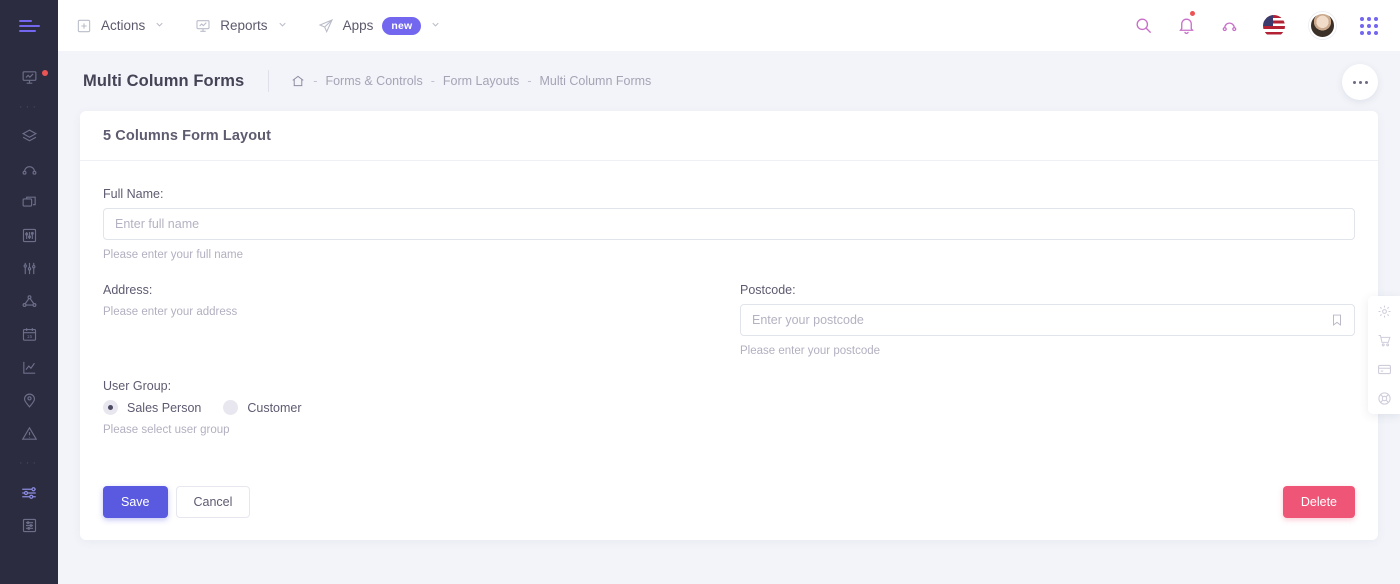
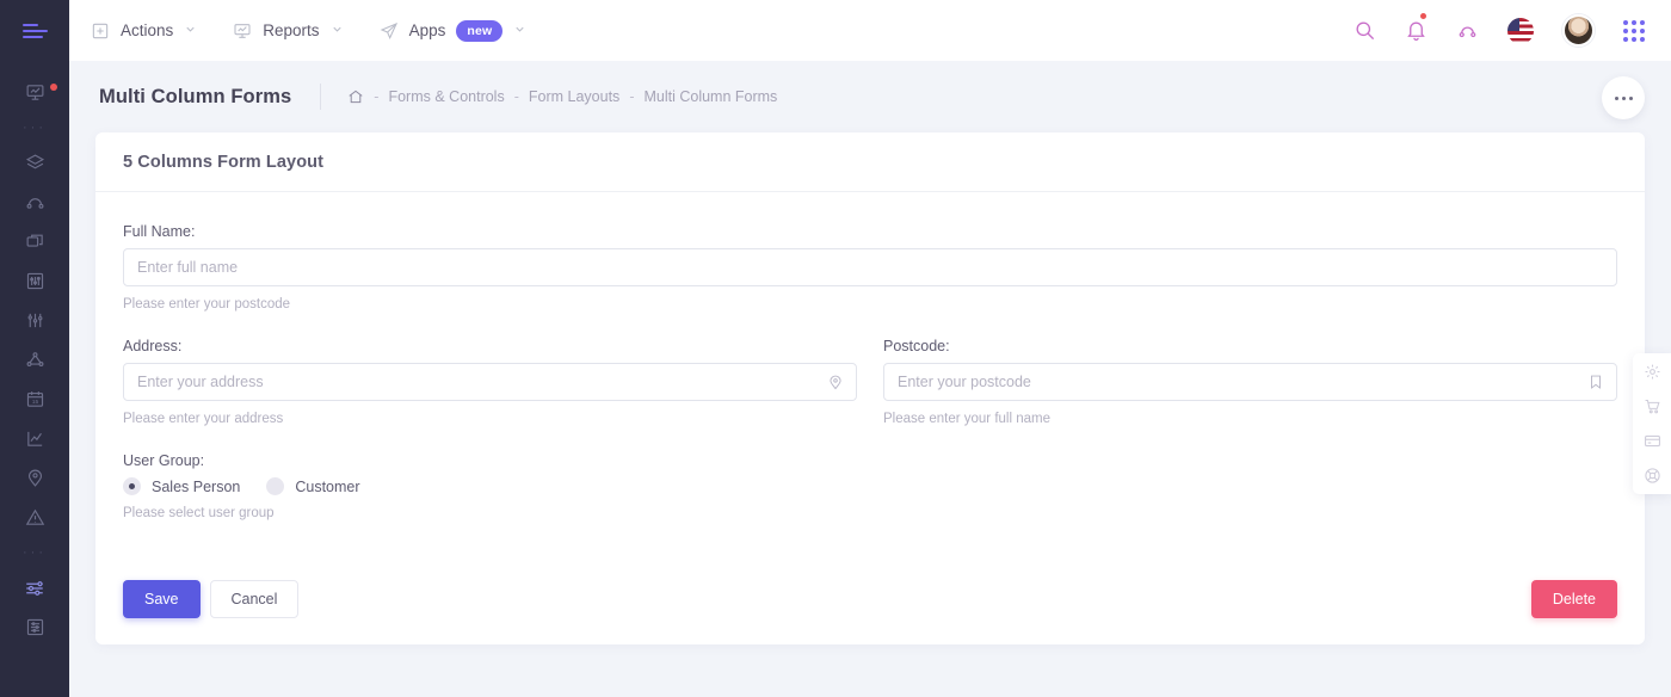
  Actions
  Reports
  Apps
  new
  Multi Column Forms
  -
  Forms & Controls
  -
  Form Layouts
  -
  Multi Column Forms
  5 Columns Form Layout
  Full Name:
  Enter full name
- Please enter your full name
+ Please enter your postcode
  Address:
+ Enter your address
  Please enter your address
  Postcode:
  Enter your postcode
- Please enter your postcode
+ Please enter your full name
  User Group:
  Sales Person
  Customer
  Please select user group
  Save
  Cancel
  Delete
